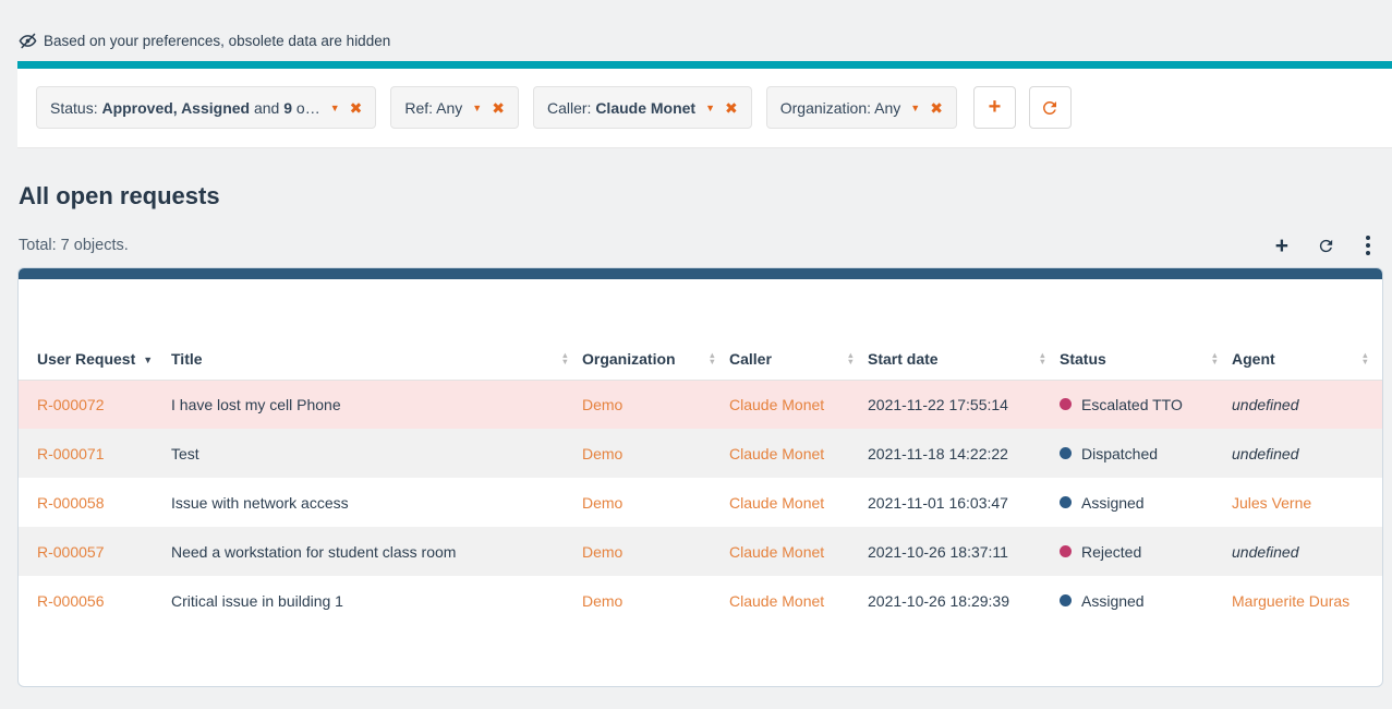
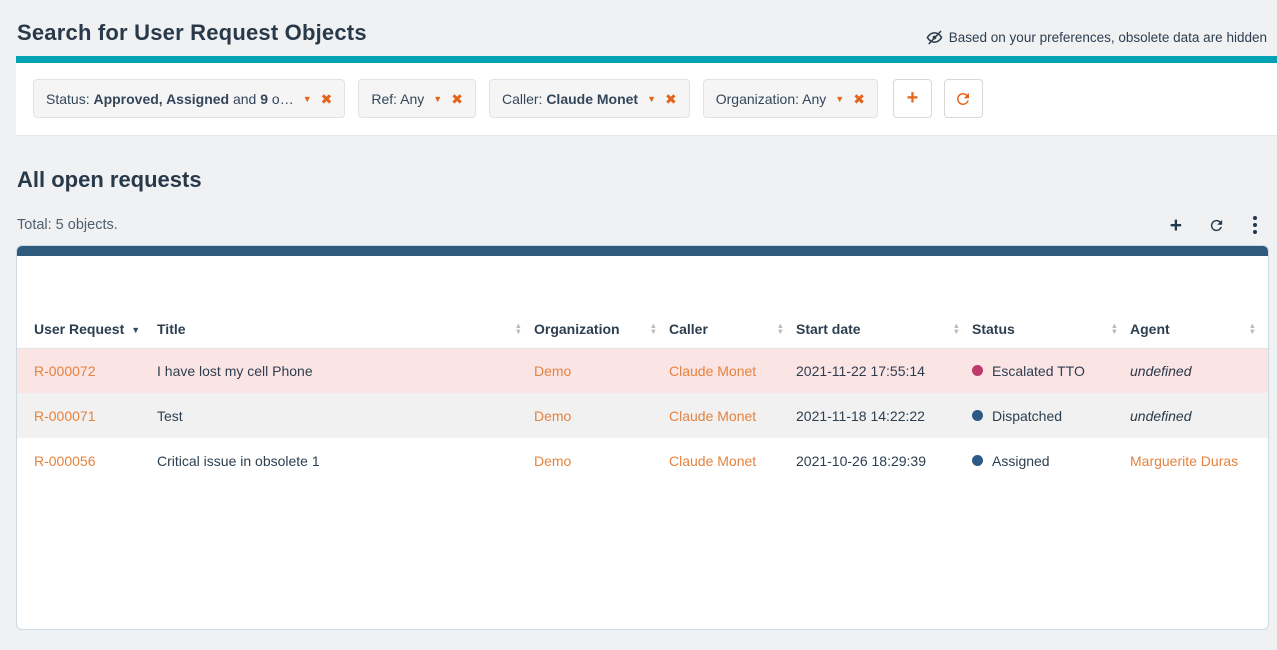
+ Search for User Request Objects
  Based on your preferences, obsolete data are hidden
  Status: Approved, Assigned and 9 o…
  ▼
  ✖
  Ref: Any
  ▼
  ✖
  Caller: Claude Monet
  ▼
  ✖
  Organization: Any
  ▼
  ✖
  +
  All open requests
- Total: 7 objects.
+ Total: 5 objects.
  +
  User Request ▼	Title ▲▼	Organization ▲▼	Caller ▲▼	Start date ▲▼	Status ▲▼	Agent ▲▼
  R-000072	I have lost my cell Phone	Demo	Claude Monet	2021-11-22 17:55:14	Escalated TTO	undefined
  R-000071	Test	Demo	Claude Monet	2021-11-18 14:22:22	Dispatched	undefined
- R-000058	Issue with network access	Demo	Claude Monet	2021-11-01 16:03:47	Assigned	Jules Verne
- R-000057	Need a workstation for student class room	Demo	Claude Monet	2021-10-26 18:37:11	Rejected	undefined
- R-000056	Critical issue in building 1	Demo	Claude Monet	2021-10-26 18:29:39	Assigned	Marguerite Duras
+ R-000056	Critical issue in obsolete 1	Demo	Claude Monet	2021-10-26 18:29:39	Assigned	Marguerite Duras
